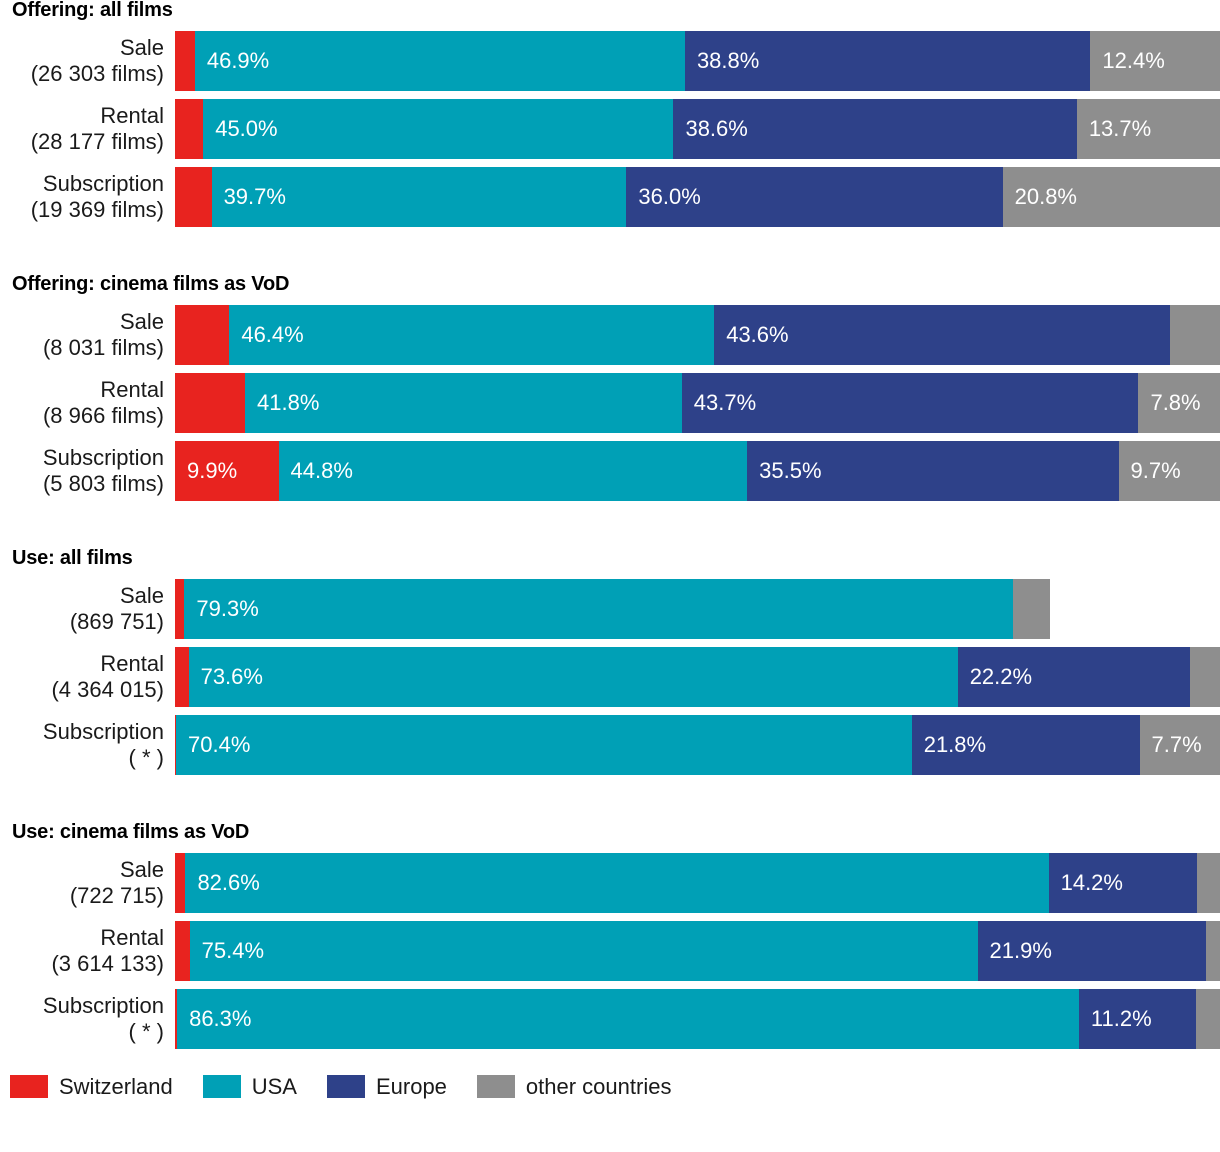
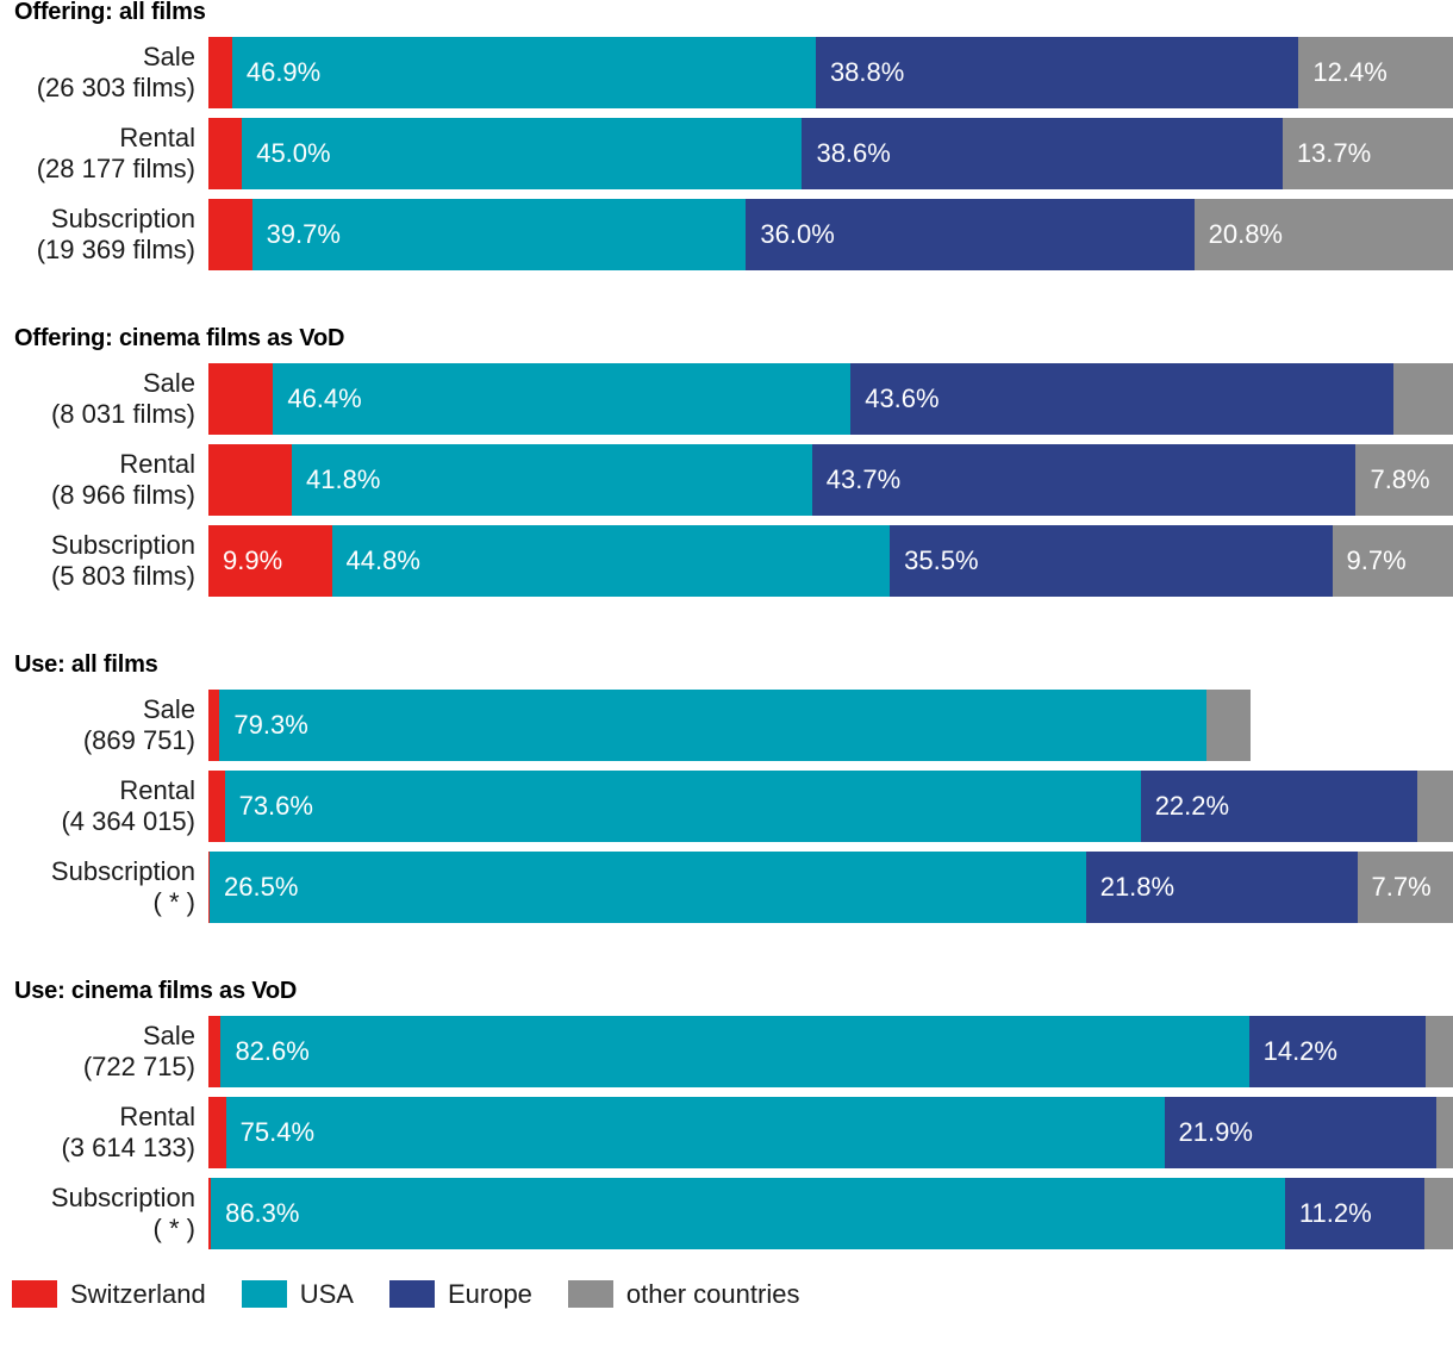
  Offering: all films
  Sale
  (26 303 films)
  46.9%
  38.8%
  12.4%
  Rental
  (28 177 films)
  45.0%
  38.6%
  13.7%
  Subscription
  (19 369 films)
  39.7%
  36.0%
  20.8%
  Offering: cinema films as VoD
  Sale
  (8 031 films)
  46.4%
  43.6%
  Rental
  (8 966 films)
  41.8%
  43.7%
  7.8%
  Subscription
  (5 803 films)
  9.9%
  44.8%
  35.5%
  9.7%
  Use: all films
  Sale
  (869 751)
  79.3%
  Rental
  (4 364 015)
  73.6%
  22.2%
  Subscription
  ( * )
- 70.4%
+ 26.5%
  21.8%
  7.7%
  Use: cinema films as VoD
  Sale
  (722 715)
  82.6%
  14.2%
  Rental
  (3 614 133)
  75.4%
  21.9%
  Subscription
  ( * )
  86.3%
  11.2%
  Switzerland
  USA
  Europe
  other countries
